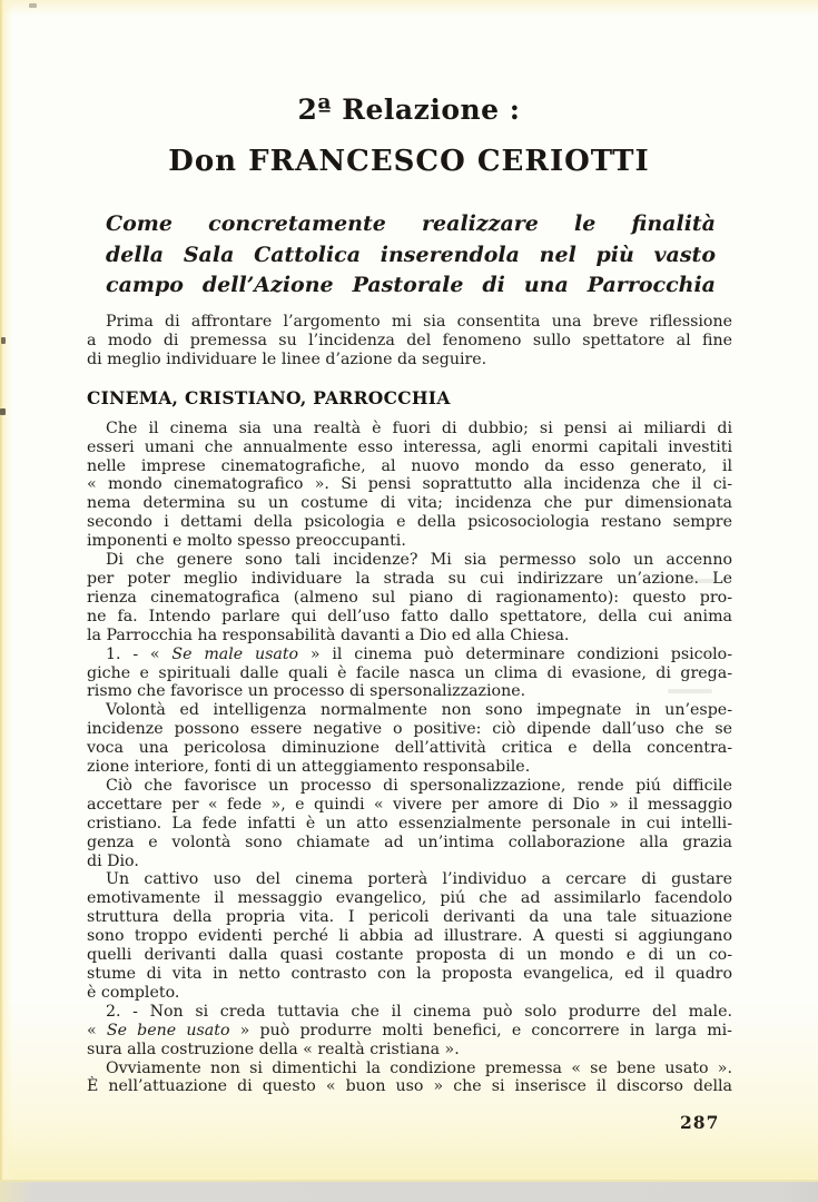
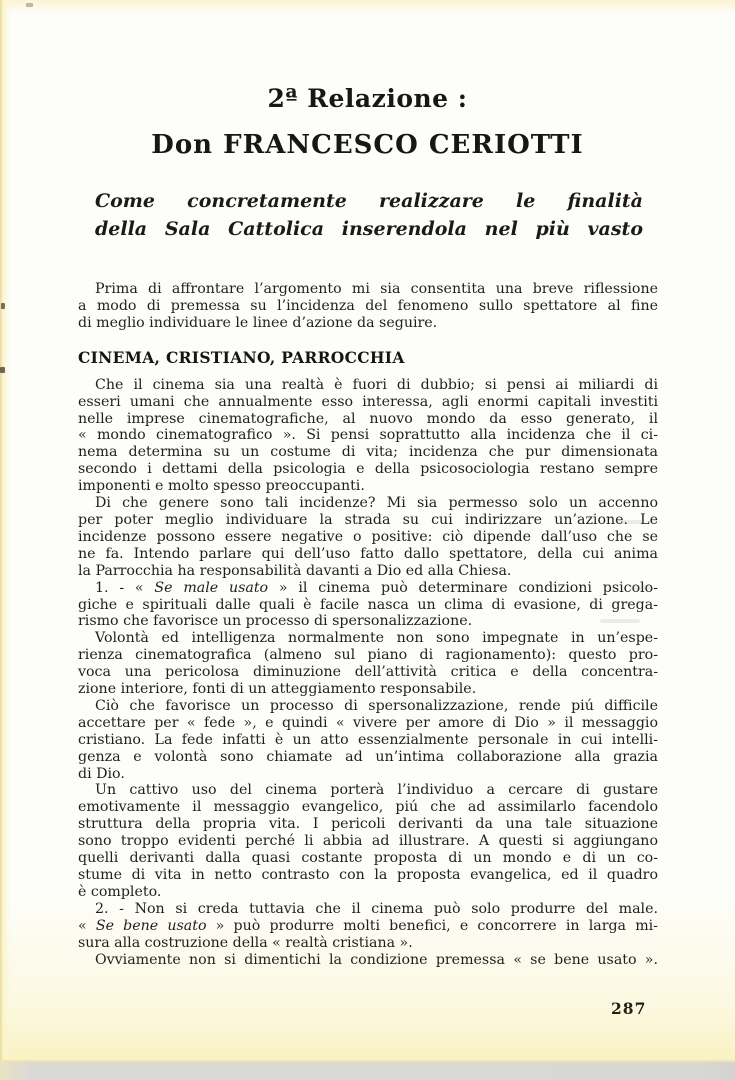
  2ª Relazione :
  Don FRANCESCO CERIOTTI
  Come concretamente realizzare le finalità
  della Sala Cattolica inserendola nel più vasto
- campo dell’Azione Pastorale di una Parrocchia
  Prima di affrontare l’argomento mi sia consentita una breve riflessione
  a modo di premessa su l’incidenza del fenomeno sullo spettatore al fine
  di meglio individuare le linee d’azione da seguire.
  CINEMA, CRISTIANO, PARROCCHIA
  Che il cinema sia una realtà è fuori di dubbio; si pensi ai miliardi di
  esseri umani che annualmente esso interessa, agli enormi capitali investiti
  nelle imprese cinematografiche, al nuovo mondo da esso generato, il
  « mondo cinematografico ». Si pensi soprattutto alla incidenza che il ci-
  nema determina su un costume di vita; incidenza che pur dimensionata
  secondo i dettami della psicologia e della psicosociologia restano sempre
  imponenti e molto spesso preoccupanti.
  Di che genere sono tali incidenze? Mi sia permesso solo un accenno
  per poter meglio individuare la strada su cui indirizzare un’azione. Le
- rienza cinematografica (almeno sul piano di ragionamento): questo pro-
+ incidenze possono essere negative o positive: ciò dipende dall’uso che se
  ne fa. Intendo parlare qui dell’uso fatto dallo spettatore, della cui anima
  la Parrocchia ha responsabilità davanti a Dio ed alla Chiesa.
  1. - « Se male usato » il cinema può determinare condizioni psicolo-
  giche e spirituali dalle quali è facile nasca un clima di evasione, di grega-
  rismo che favorisce un processo di spersonalizzazione.
  Volontà ed intelligenza normalmente non sono impegnate in un’espe-
- incidenze possono essere negative o positive: ciò dipende dall’uso che se
+ rienza cinematografica (almeno sul piano di ragionamento): questo pro-
  voca una pericolosa diminuzione dell’attività critica e della concentra-
  zione interiore, fonti di un atteggiamento responsabile.
  Ciò che favorisce un processo di spersonalizzazione, rende piú difficile
  accettare per « fede », e quindi « vivere per amore di Dio » il messaggio
  cristiano. La fede infatti è un atto essenzialmente personale in cui intelli-
  genza e volontà sono chiamate ad un’intima collaborazione alla grazia
  di Dio.
  Un cattivo uso del cinema porterà l’individuo a cercare di gustare
  emotivamente il messaggio evangelico, piú che ad assimilarlo facendolo
  struttura della propria vita. I pericoli derivanti da una tale situazione
  sono troppo evidenti perché li abbia ad illustrare. A questi si aggiungano
  quelli derivanti dalla quasi costante proposta di un mondo e di un co-
  stume di vita in netto contrasto con la proposta evangelica, ed il quadro
  è completo.
  2. - Non si creda tuttavia che il cinema può solo produrre del male.
  « Se bene usato » può produrre molti benefici, e concorrere in larga mi-
  sura alla costruzione della « realtà cristiana ».
  Ovviamente non si dimentichi la condizione premessa « se bene usato ».
- È nell’attuazione di questo « buon uso » che si inserisce il discorso della
  287
